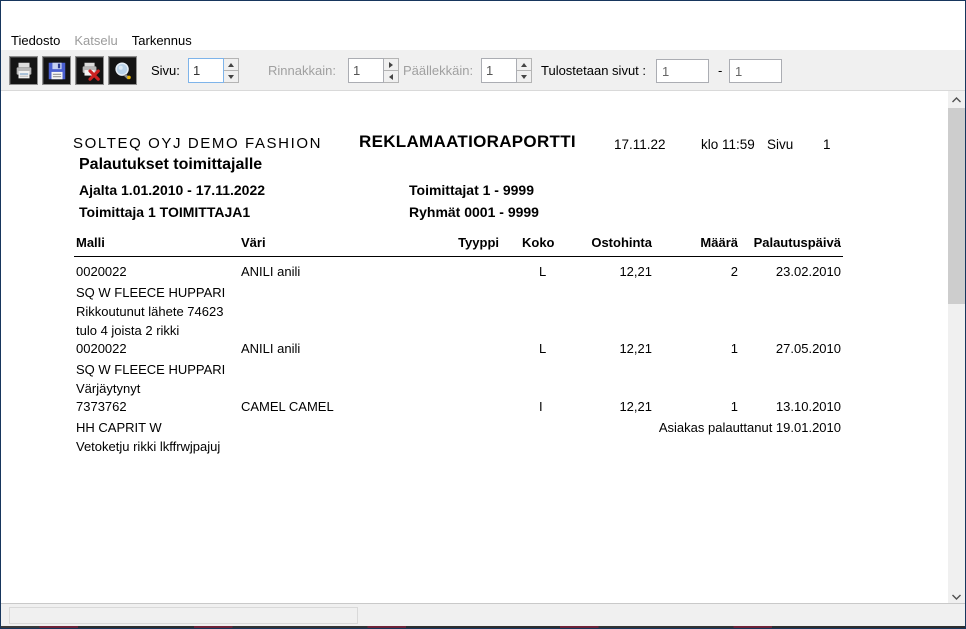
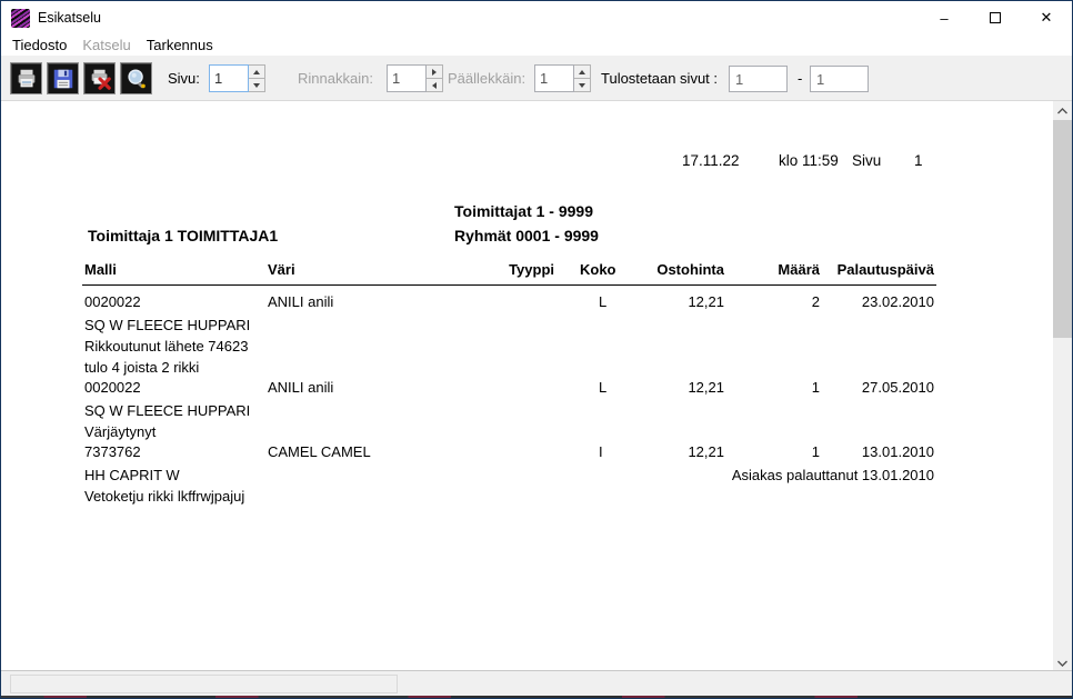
+ Esikatselu
+ –
+ ✕
  Tiedosto
  Katselu
  Tarkennus
  Sivu:
  1
  Rinnakkain:
  1
  Päällekkäin:
  1
  Tulostetaan sivut :
  1
  -
  1
- SOLTEQ OYJ DEMO FASHION
- REKLAMAATIORAPORTTI
  17.11.22
  klo 11:59
  Sivu
  1
- Palautukset toimittajalle
- Ajalta 1.01.2010 - 17.11.2022
  Toimittajat 1 - 9999
  Toimittaja 1 TOIMITTAJA1
  Ryhmät 0001 - 9999
  Malli
  Väri
  Tyyppi
  Koko
  Ostohinta
  Määrä
  Palautuspäivä
  0020022
  ANILI anili
  L
  12,21
  2
  23.02.2010
  SQ W FLEECE HUPPARI
  Rikkoutunut lähete 74623
  tulo 4 joista 2 rikki
  0020022
  ANILI anili
  L
  12,21
  1
  27.05.2010
  SQ W FLEECE HUPPARI
  Värjäytynyt
  7373762
  CAMEL CAMEL
  I
  12,21
  1
- 13.10.2010
+ 13.01.2010
  HH CAPRIT W
- Asiakas palauttanut 19.01.2010
+ Asiakas palauttanut 13.01.2010
  Vetoketju rikki lkffrwjpajuj
